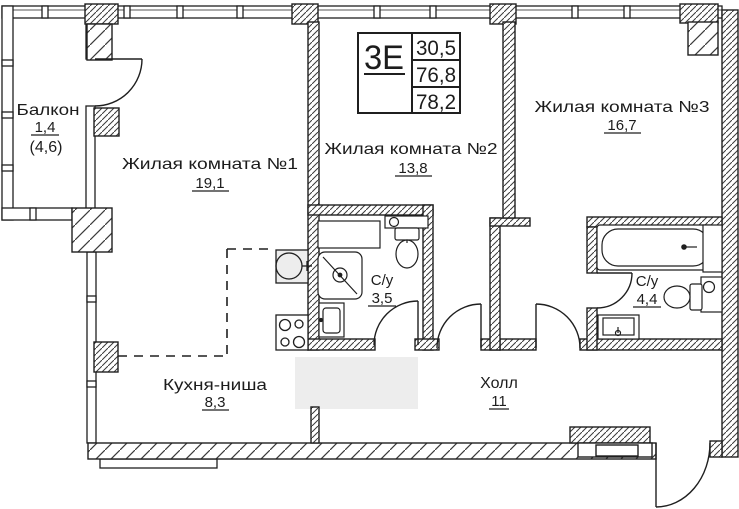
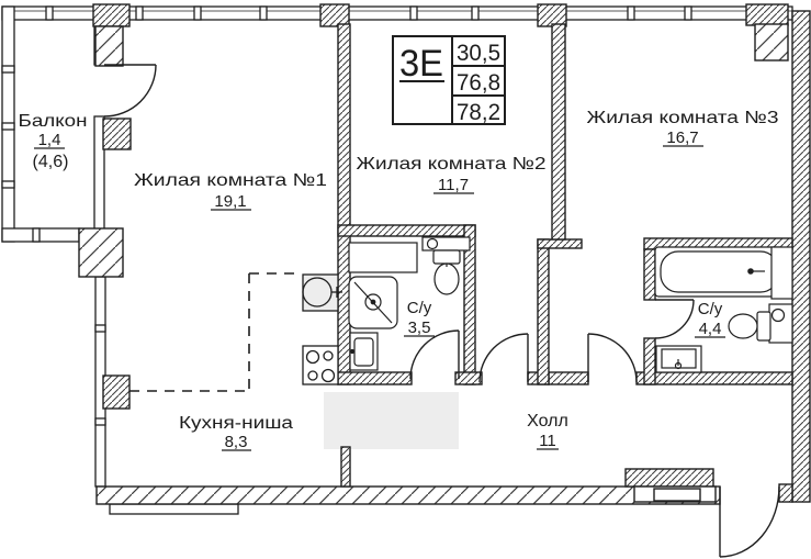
  3Е
  30,5
  76,8
  78,2
  Балкон
  1,4
  (4,6)
  Жилая комната №1
  19,1
  Жилая комната №2
- 13,8
+ 11,7
  Жилая комната №3
  16,7
  С/у
  3,5
  С/у
  4,4
  Кухня-ниша
  8,3
  Холл
  11
